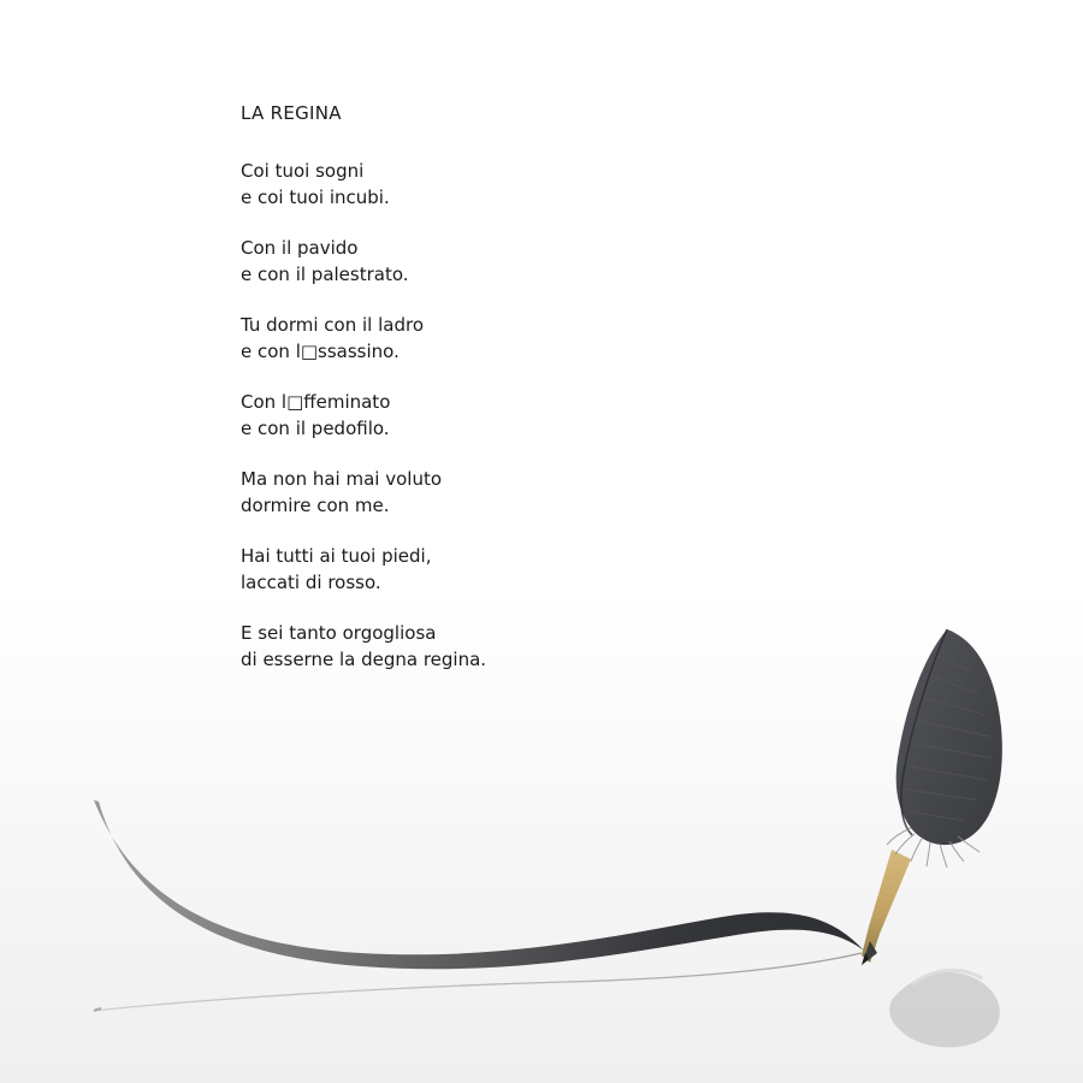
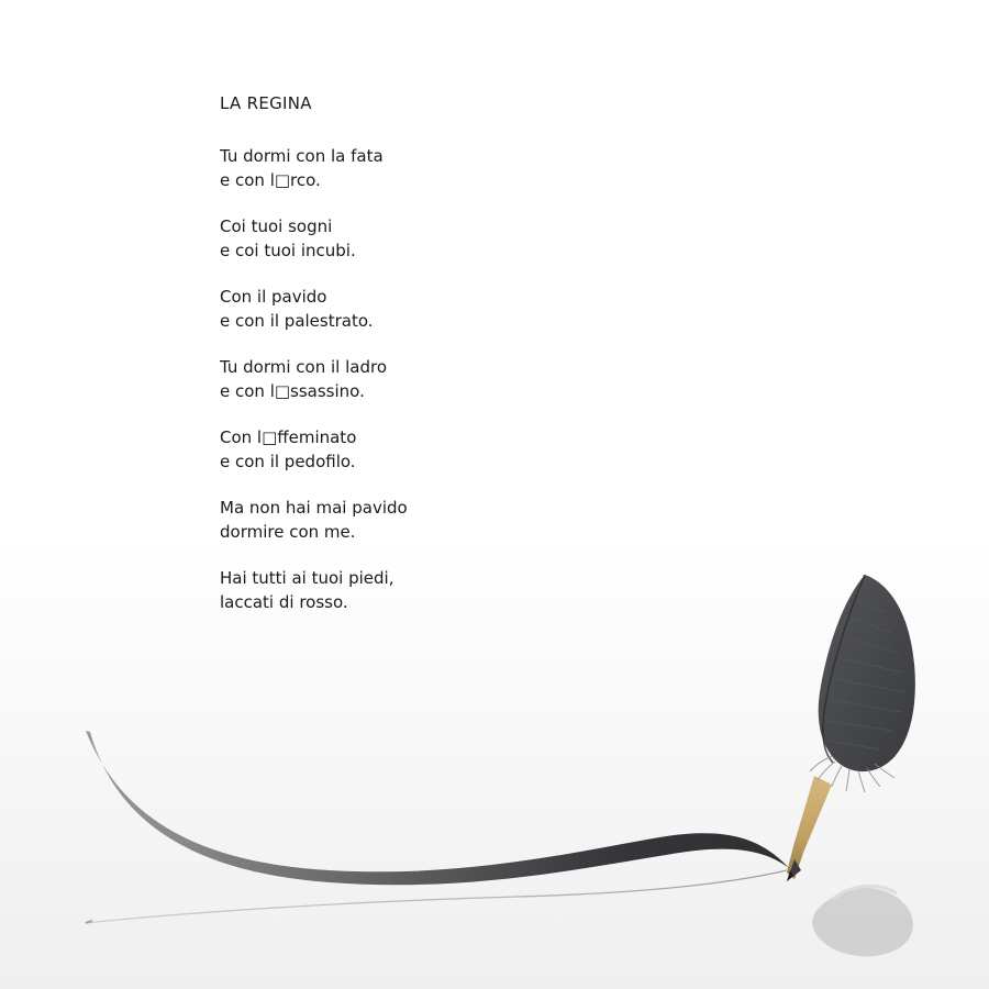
  LA REGINA
+ Tu dormi con la fata
+ e con l□rco.
  Coi tuoi sogni
  e coi tuoi incubi.
  Con il pavido
  e con il palestrato.
  Tu dormi con il ladro
  e con l□ssassino.
  Con l□ffeminato
  e con il pedofilo.
- Ma non hai mai voluto
+ Ma non hai mai pavido
  dormire con me.
  Hai tutti ai tuoi piedi,
  laccati di rosso.
- E sei tanto orgogliosa
- di esserne la degna regina.
